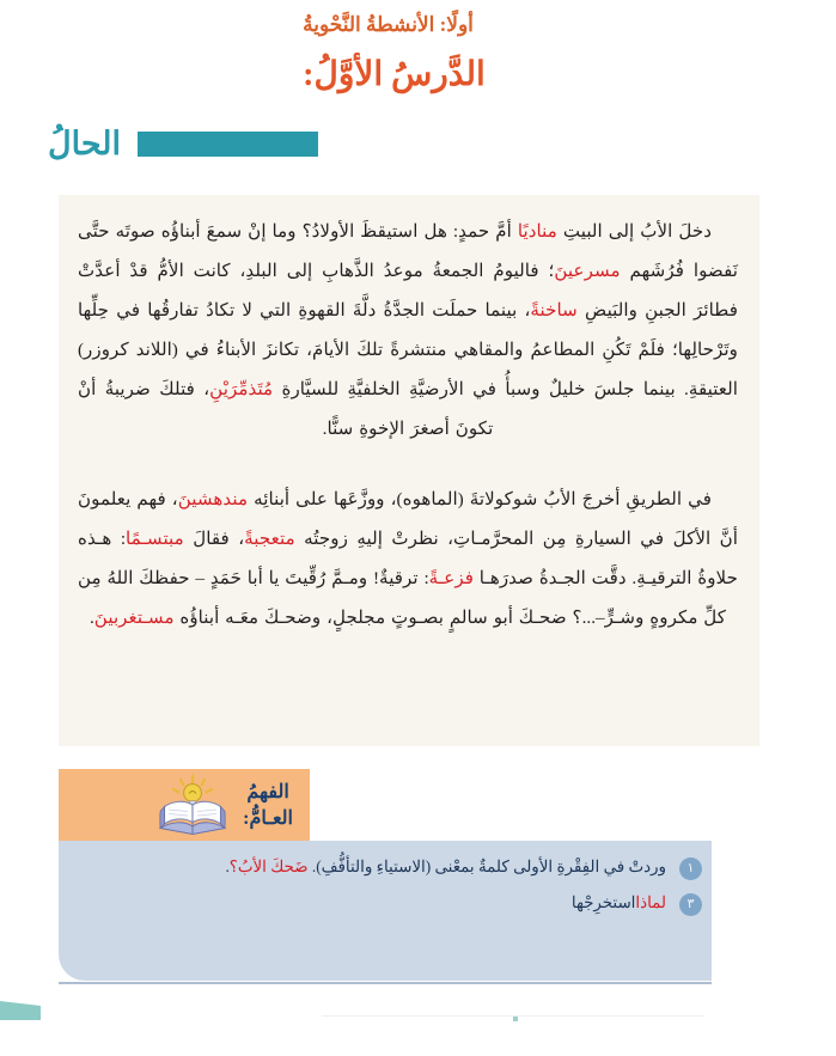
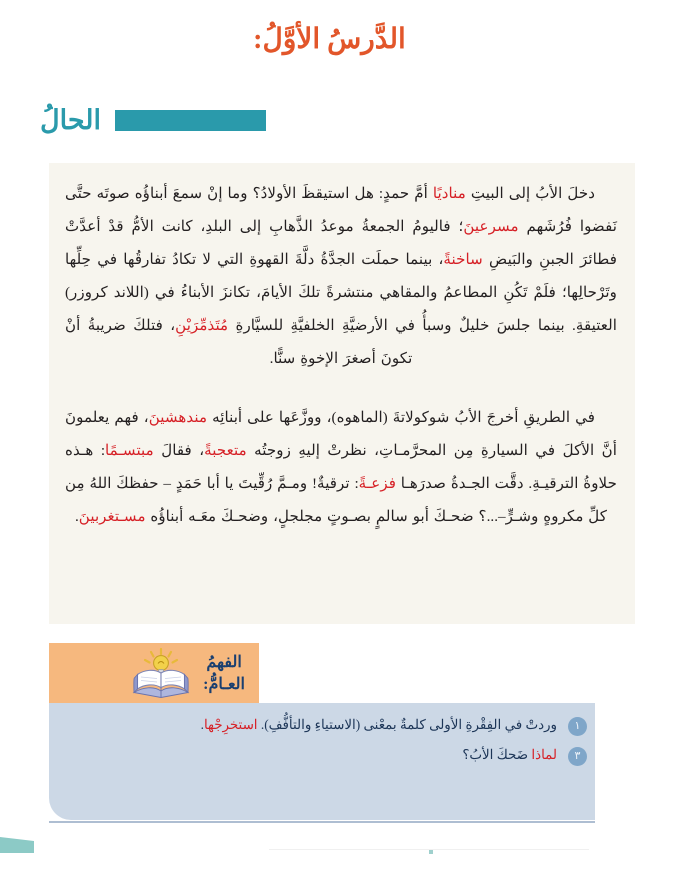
- أولًا: الأنشطةُ النَّحْويةُ
  الدَّرسُ الأوَّلُ:
  الحالُ
  دخلَ الأبُ إلى البيتِ مناديًا أمَّ حمدٍ: هل استيقظَ الأولادُ؟ وما إنْ سمعَ أبناؤُه صوتَه حتَّى نَفضوا فُرُشَهم مسرعينَ؛ فاليومُ الجمعةُ موعدُ الذَّهابِ إلى البلدِ، كانت الأمُّ قدْ أعدَّتْ فطائرَ الجبنِ والبَيضِ ساخنةً، بينما حملَت الجدَّةُ دلَّةَ القهوةِ التي لا تكادُ تفارقُها في حِلِّها وتَرْحالِها؛ فلَمْ تَكُنِ المطاعمُ والمقاهي منتشرةً تلكَ الأيامَ، تكانزَ الأبناءُ في (اللاند كروزر) العتيقةِ. بينما جلسَ خليلٌ وسبأُ في الأرضيَّةِ الخلفيَّةِ للسيَّارةِ مُتَذمِّرَيْنِ، فتلكَ ضريبةُ أنْ تكونَ أصغرَ الإخوةِ سنًّا.
  في الطريقِ أخرجَ الأبُ شوكولاتةَ (الماهوه)، ووزَّعَها على أبنائِه مندهشينَ، فهم يعلمونَ أنَّ الأكلَ في السيارةِ مِن المحرَّمـاتِ، نظرتْ إليهِ زوجتُه متعجبةً، فقالَ مبتسـمًا: هـذه حلاوةُ الترقيـةِ. دقَّت الجـدةُ صدرَهـا فزعـةً: ترقيةٌ! ومـمَّ رُقِّيتَ يا أبا حَمَدٍ – حفظكَ اللهُ مِن كلِّ مكروهٍ وشـرٍّ–...؟ ضحـكَ أبو سالمٍ بصـوتٍ مجلجلٍ، وضحـكَ معَـه أبناؤُه مسـتغربينَ.
  الفهمُ
  العـامُّ:
  ١
- وردتْ في الفِقْرةِ الأولى كلمةٌ بمعْنى (الاستياءِ والتأفُّفِ). ضَحكَ الأبُ؟.
+ وردتْ في الفِقْرةِ الأولى كلمةٌ بمعْنى (الاستياءِ والتأفُّفِ). استخرِجْها.
  ٣
- لماذااستخرِجْها
+ لماذا ضَحكَ الأبُ؟
